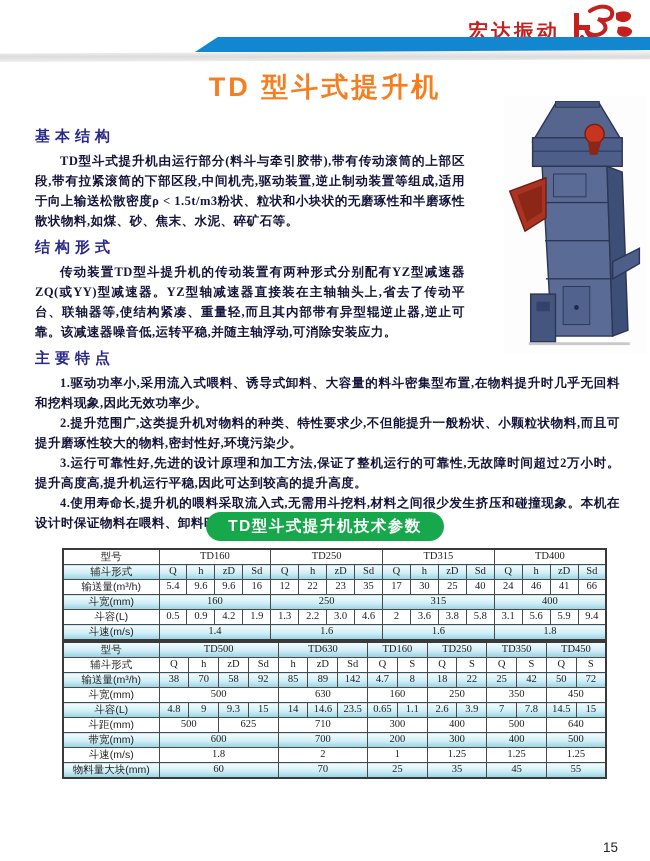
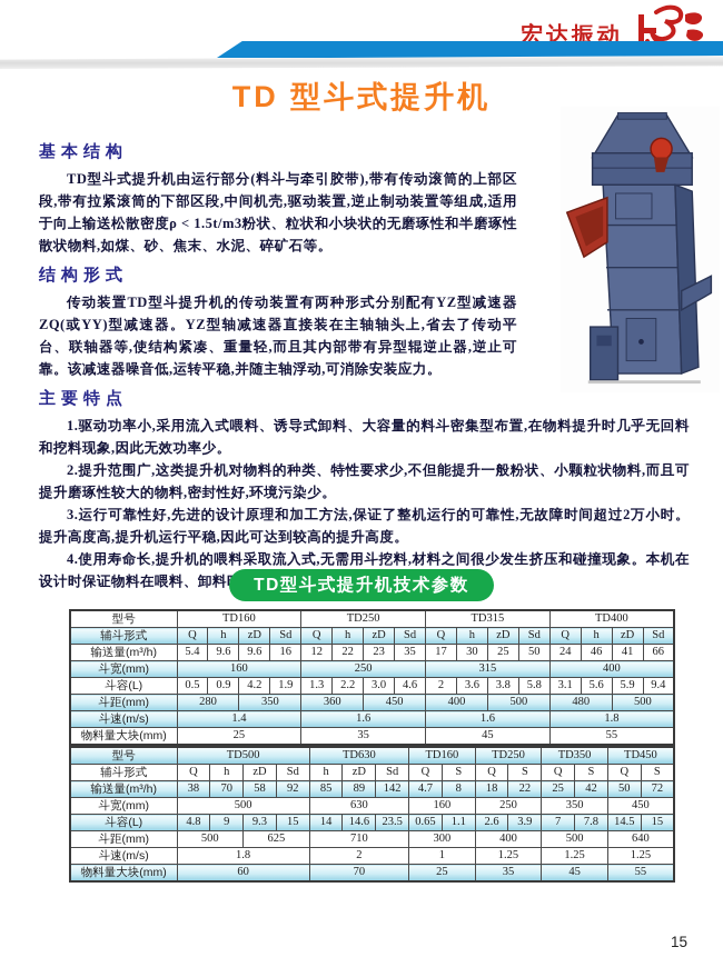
  宏达振动
  TD 型斗式提升机
  基本结构
  TD型斗式提升机由运行部分(料斗与牵引胶带),带有传动滚筒的上部区段,带有拉紧滚筒的下部区段,中间机壳,驱动装置,逆止制动装置等组成,适用于向上输送松散密度ρ < 1.5t/m3粉状、粒状和小块状的无磨琢性和半磨琢性散状物料,如煤、砂、焦末、水泥、碎矿石等。
  结构形式
  传动装置TD型斗提升机的传动装置有两种形式分别配有YZ型减速器ZQ(或YY)型减速器。YZ型轴减速器直接装在主轴轴头上,省去了传动平台、联轴器等,使结构紧凑、重量轻,而且其内部带有异型辊逆止器,逆止可靠。该减速器噪音低,运转平稳,并随主轴浮动,可消除安装应力。
  主要特点
  1.驱动功率小,采用流入式喂料、诱导式卸料、大容量的料斗密集型布置,在物料提升时几乎无回料和挖料现象,因此无效功率少。
  2.提升范围广,这类提升机对物料的种类、特性要求少,不但能提升一般粉状、小颗粒状物料,而且可提升磨琢性较大的物料,密封性好,环境污染少。
  3.运行可靠性好,先进的设计原理和加工方法,保证了整机运行的可靠性,无故障时间超过2万小时。提升高度高,提升机运行平稳,因此可达到较高的提升高度。
  4.使用寿命长,提升机的喂料采取流入式,无需用斗挖料,材料之间很少发生挤压和碰撞现象。本机在设计时保证物料在喂料、卸料
  TD型斗式提升机技术参数
  型号	TD160	TD250	TD315	TD400
  辅斗形式	Q	h	zD	Sd	Q	h	zD	Sd	Q	h	zD	Sd	Q	h	zD	Sd
- 输送量(m³/h)	5.4	9.6	9.6	16	12	22	23	35	17	30	25	40	24	46	41	66
+ 输送量(m³/h)	5.4	9.6	9.6	16	12	22	23	35	17	30	25	50	24	46	41	66
  斗宽(mm)	160	250	315	400
  斗容(L)	0.5	0.9	4.2	1.9	1.3	2.2	3.0	4.6	2	3.6	3.8	5.8	3.1	5.6	5.9	9.4
+ 斗距(mm)	280	350	360	450	400	500	480	500
  斗速(m/s)	1.4	1.6	1.6	1.8
+ 物料量大块(mm)	25	35	45	55
  型号	TD500	TD630	TD160	TD250	TD350	TD450
  辅斗形式	Q	h	zD	Sd	h	zD	Sd	Q	S	Q	S	Q	S	Q	S
  输送量(m³/h)	38	70	58	92	85	89	142	4.7	8	18	22	25	42	50	72
  斗宽(mm)	500	630	160	250	350	450
  斗容(L)	4.8	9	9.3	15	14	14.6	23.5	0.65	1.1	2.6	3.9	7	7.8	14.5	15
  斗距(mm)	500	625	710	300	400	500	640
- 带宽(mm)	600	700	200	300	400	500
  斗速(m/s)	1.8	2	1	1.25	1.25	1.25
  物料量大块(mm)	60	70	25	35	45	55
  15
